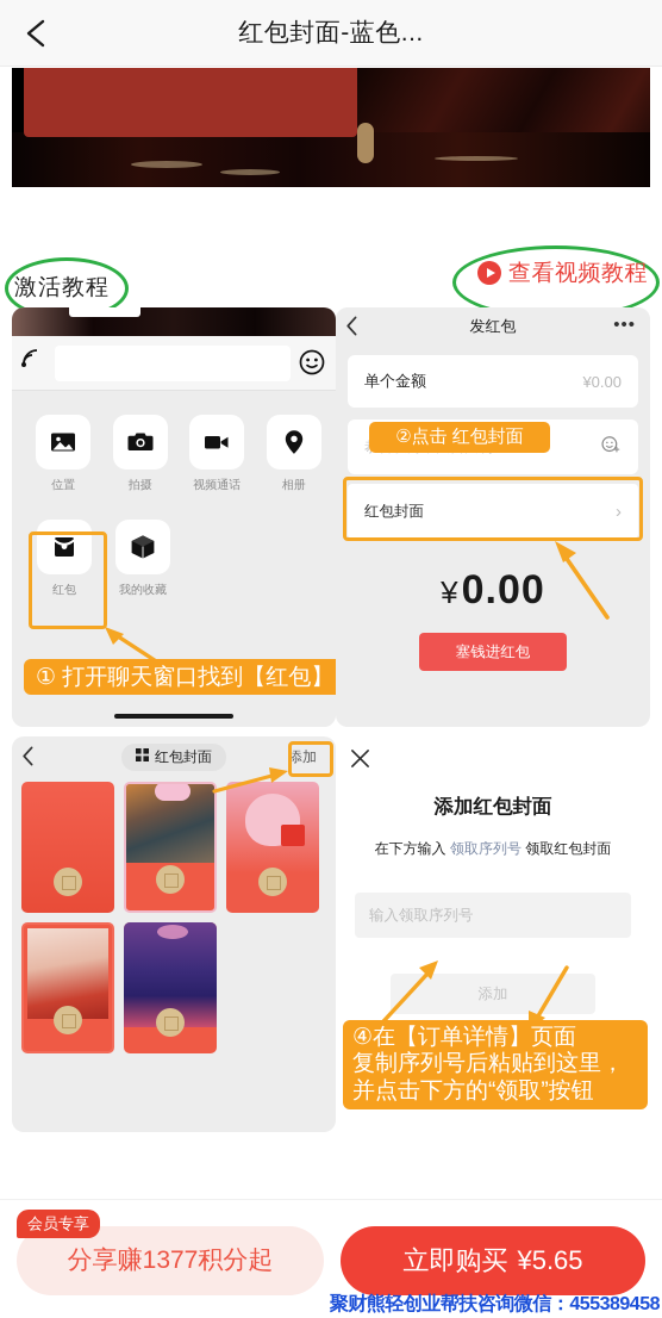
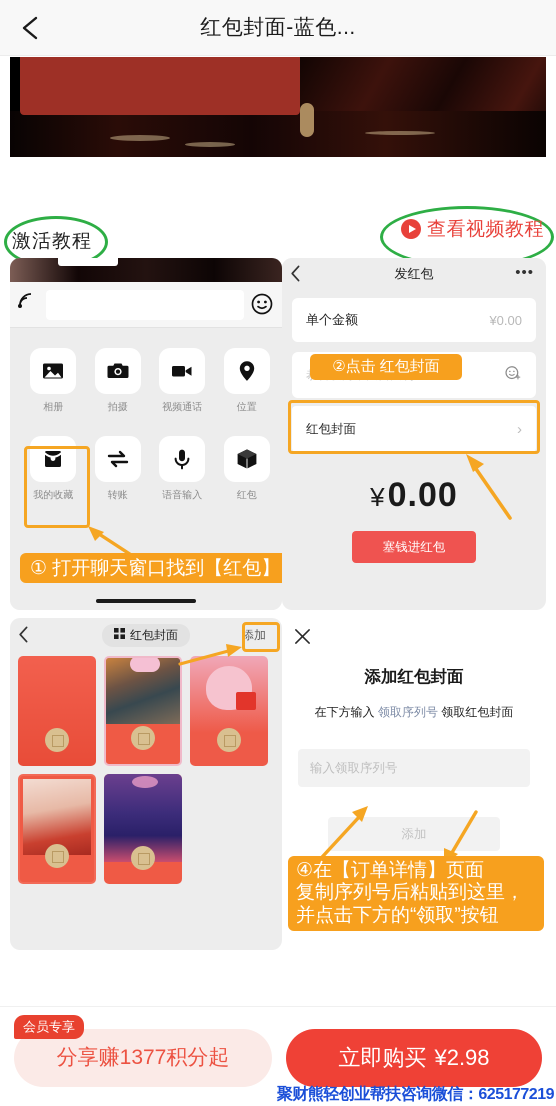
  红包封面-蓝色...
  激活教程
  查看视频教程
- 位置
+ 相册
  拍摄
  视频通话
- 相册
+ 位置
- 红包
+ 我的收藏
+ 转账
+ 语音输入
- 我的收藏
+ 红包
  ① 打开聊天窗口找到【红包】
  发红包
  •••
  单个金额
  ¥0.00
  红包封面
  ›
  ¥0.00
  塞钱进红包
  ②点击 红包封面
  红包封面
  添加
  添加红包封面
  在下方输入 领取序列号 领取红包封面
  输入领取序列号
  添加
  ④在【订单详情】页面
  复制序列号后粘贴到这里，
  并点击下方的“领取”按钮
  分享赚1377积分起
  会员专享
  立即购买
- ¥5.65
+ ¥2.98
- 聚财熊轻创业帮扶咨询微信：455389458
+ 聚财熊轻创业帮扶咨询微信：625177219
